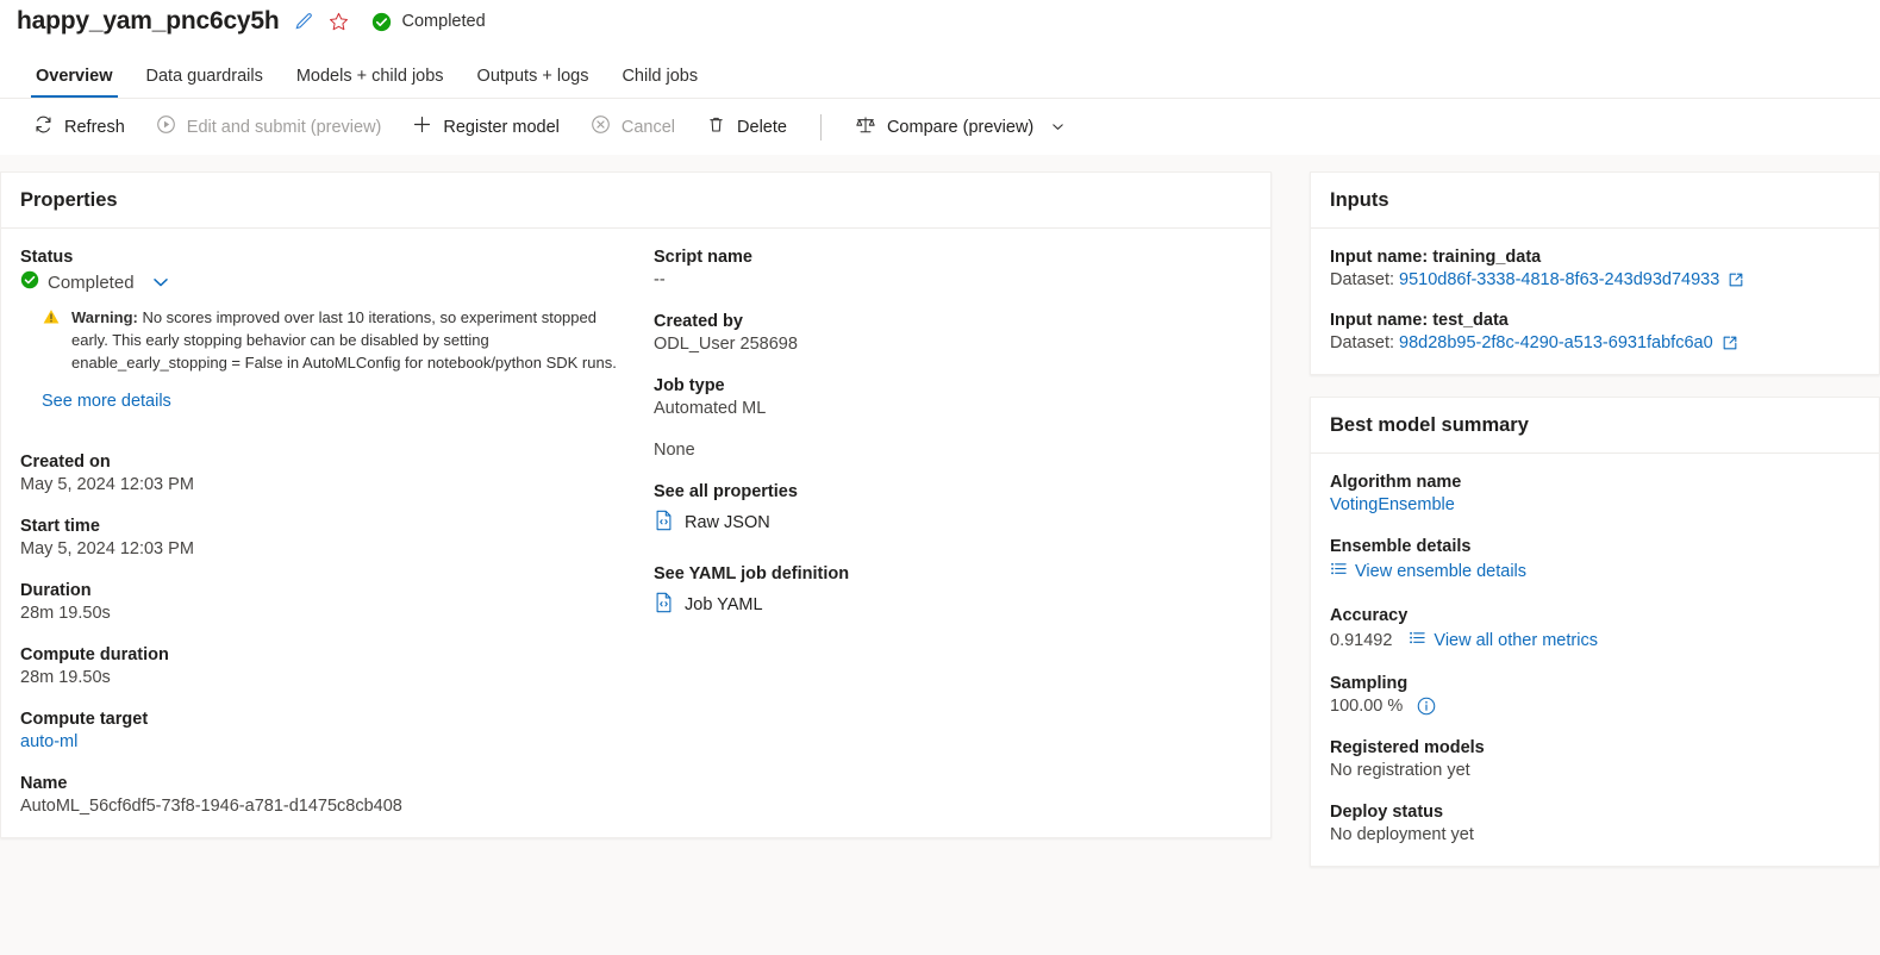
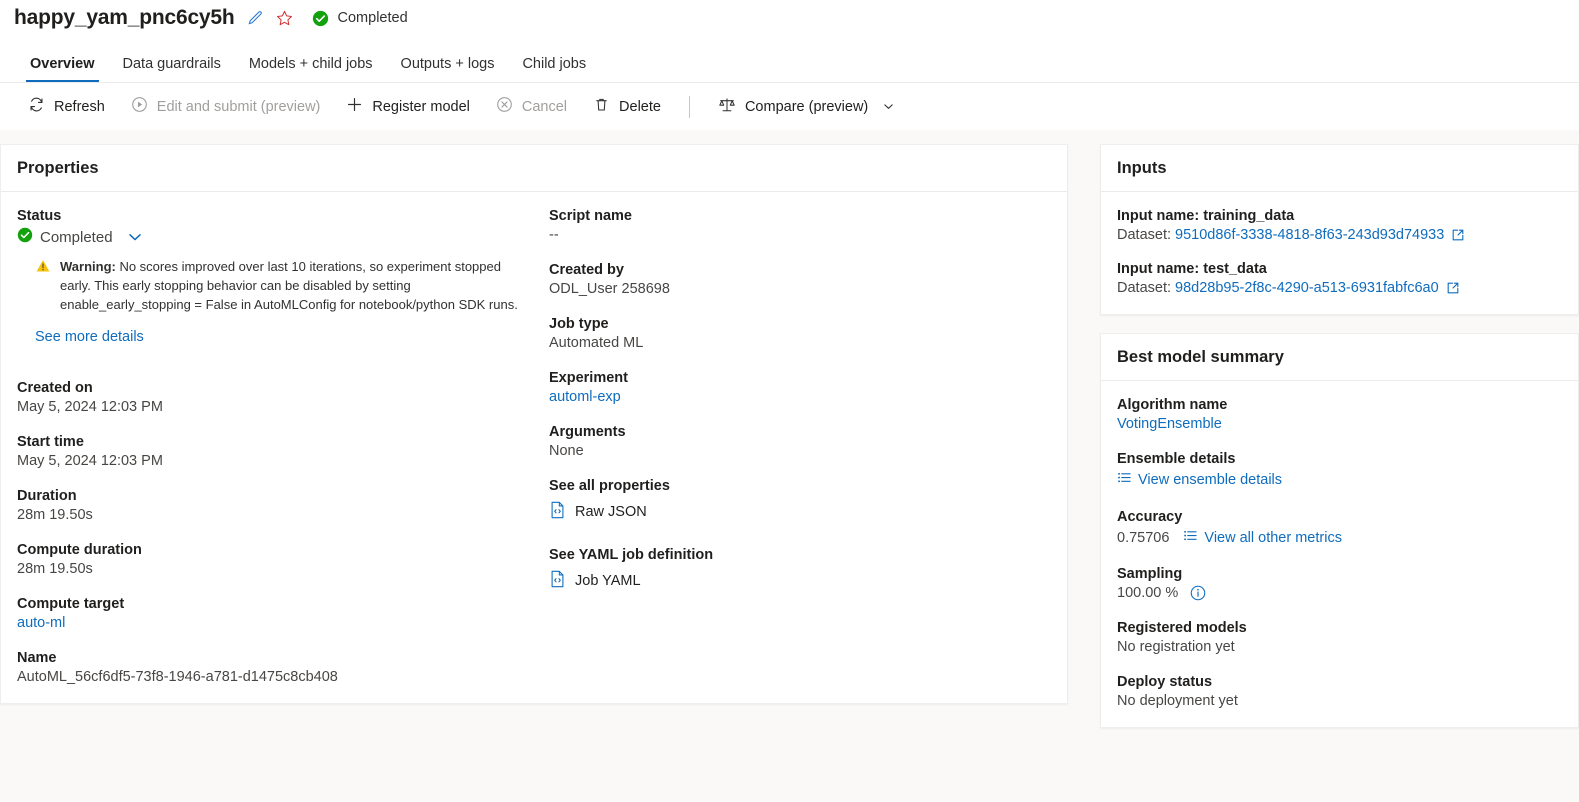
  happy_yam_pnc6cy5h
  Completed
  Overview
  Data guardrails
  Models + child jobs
  Outputs + logs
  Child jobs
  Refresh
  Edit and submit (preview)
  Register model
  Cancel
  Delete
  Compare (preview)
  Properties
  Status
  Completed
  Warning: No scores improved over last 10 iterations, so experiment stopped early. This early stopping behavior can be disabled by setting enable_early_stopping = False in AutoMLConfig for notebook/python SDK runs.
  See more details
  Created on
  May 5, 2024 12:03 PM
  Start time
  May 5, 2024 12:03 PM
  Duration
  28m 19.50s
  Compute duration
  28m 19.50s
  Compute target
  auto-ml
  Name
  AutoML_56cf6df5-73f8-1946-a781-d1475c8cb408
  Script name
  --
  Created by
  ODL_User 258698
  Job type
  Automated ML
+ Experiment
+ automl-exp
+ Arguments
  None
  See all properties
  Raw JSON
  See YAML job definition
  Job YAML
  Inputs
  Input name: training_data
  Dataset:
  9510d86f-3338-4818-8f63-243d93d74933
  Input name: test_data
  Dataset:
  98d28b95-2f8c-4290-a513-6931fabfc6a0
  Best model summary
  Algorithm name
  VotingEnsemble
  Ensemble details
  View ensemble details
  Accuracy
- 0.91492
+ 0.75706
  View all other metrics
  Sampling
  100.00 %
  Registered models
  No registration yet
  Deploy status
  No deployment yet
